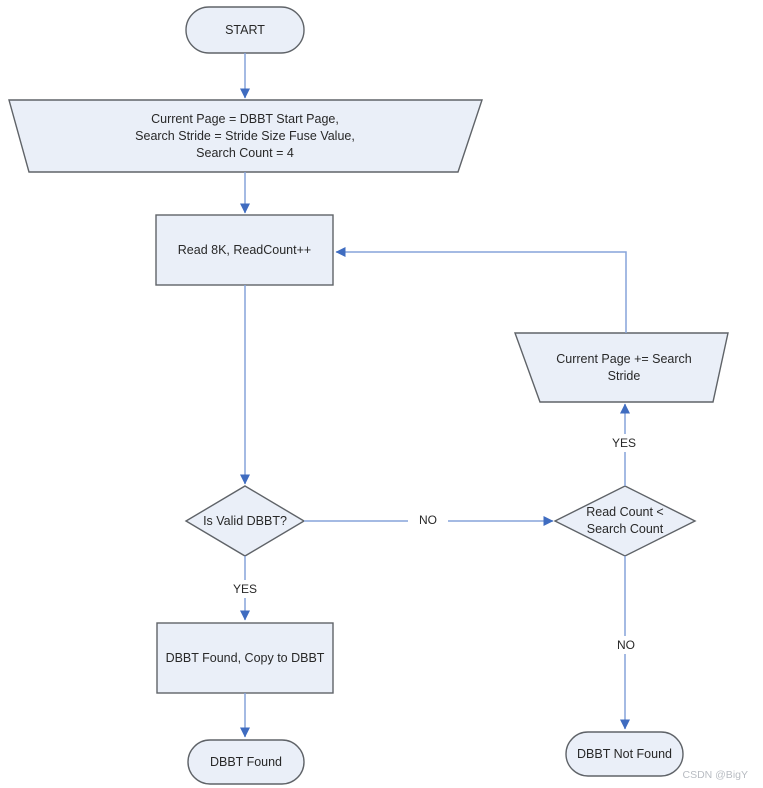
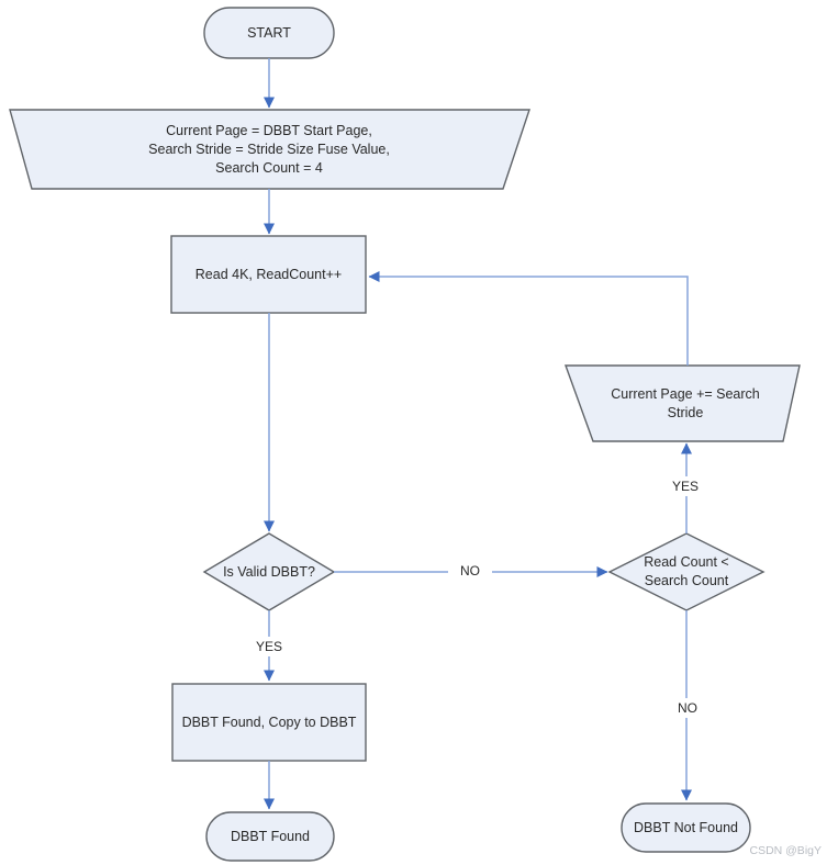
  START
  Current Page = DBBT Start Page,
  Search Stride = Stride Size Fuse Value,
  Search Count = 4
- Read 8K, ReadCount++
+ Read 4K, ReadCount++
  Current Page += Search
  Stride
  Is Valid DBBT?
  Read Count <
  Search Count
  DBBT Found, Copy to DBBT
  DBBT Found
  DBBT Not Found
  NO
  YES
  YES
  NO
  CSDN @BigY
